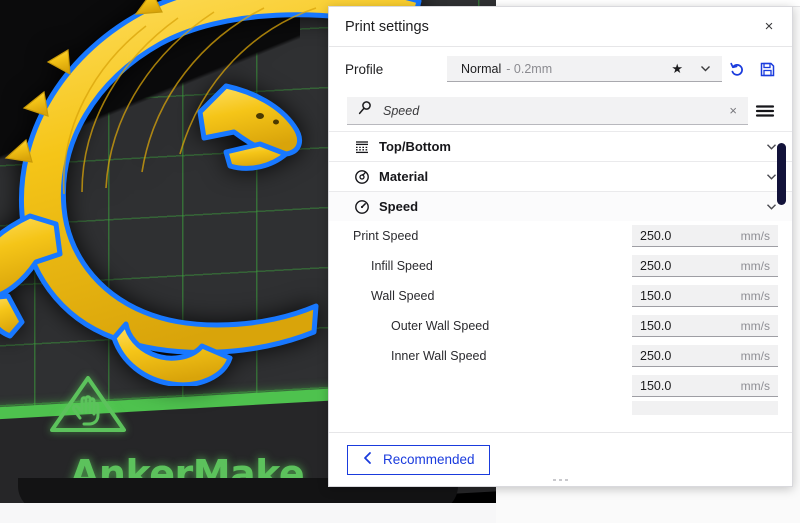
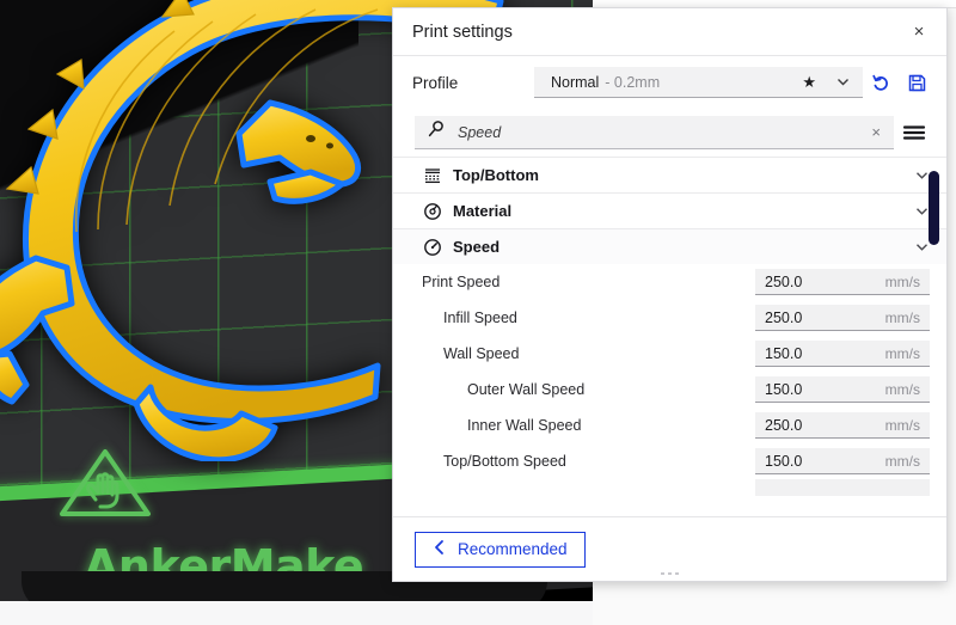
  AnkerMake
  Print settings
  ×
  Profile
  Normal
  - 0.2mm
  ★
  Speed
  ×
  Top/Bottom
  Material
  Speed
  Print Speed
  250.0
  mm/s
  Infill Speed
  250.0
  mm/s
  Wall Speed
  150.0
  mm/s
  Outer Wall Speed
  150.0
  mm/s
  Inner Wall Speed
  250.0
  mm/s
+ Top/Bottom Speed
  150.0
  mm/s
  Recommended
